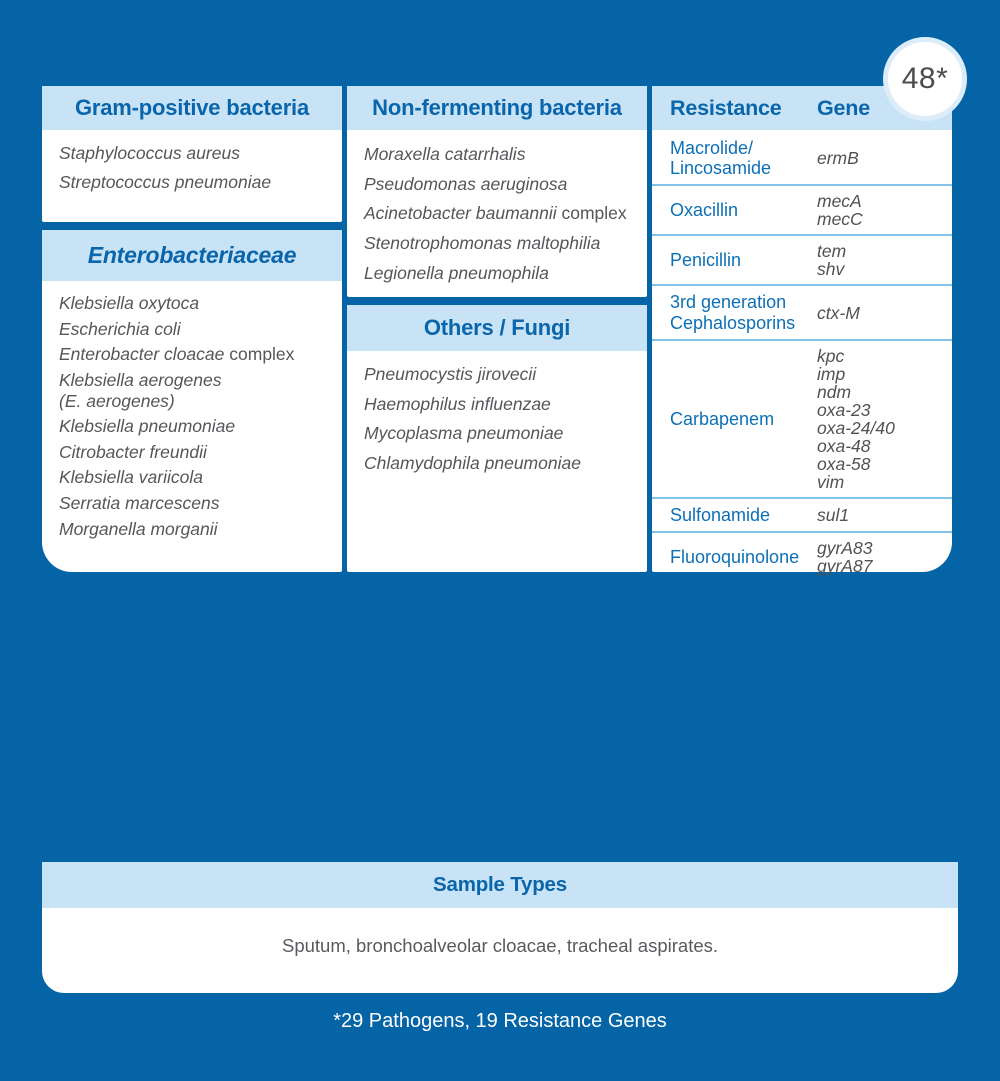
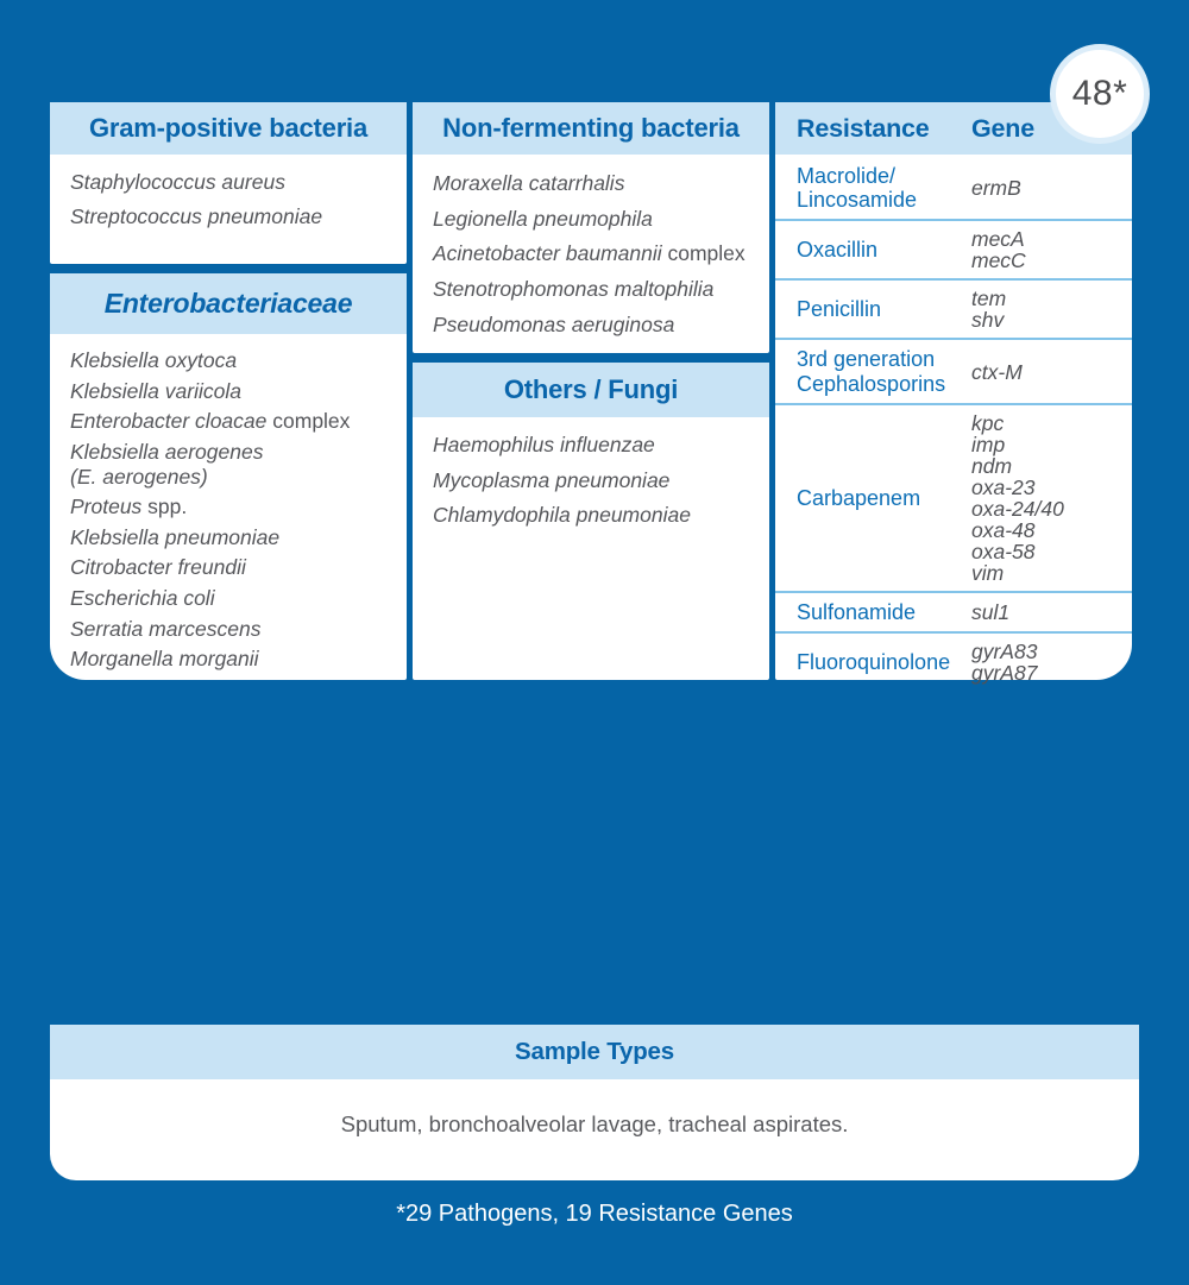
  48*
  Gram-positive bacteria
  Staphylococcus aureus
  Streptococcus pneumoniae
  Enterobacteriaceae
  Klebsiella oxytoca
- Escherichia coli
+ Klebsiella variicola
  Enterobacter cloacae complex
  Klebsiella aerogenes
  (E. aerogenes)
+ Proteus spp.
  Klebsiella pneumoniae
  Citrobacter freundii
- Klebsiella variicola
+ Escherichia coli
  Serratia marcescens
  Morganella morganii
  Non-fermenting bacteria
  Moraxella catarrhalis
- Pseudomonas aeruginosa
+ Legionella pneumophila
  Acinetobacter baumannii complex
  Stenotrophomonas maltophilia
- Legionella pneumophila
+ Pseudomonas aeruginosa
  Others / Fungi
- Pneumocystis jirovecii
  Haemophilus influenzae
  Mycoplasma pneumoniae
  Chlamydophila pneumoniae
  Resistance
  Gene
  Macrolide/
  Lincosamide
  ermB
  Oxacillin
  mecA
  mecC
  Penicillin
  tem
  shv
  3rd generation
  Cephalosporins
  ctx-M
  Carbapenem
  kpc
  imp
  ndm
  oxa-23
  oxa-24/40
  oxa-48
  oxa-58
  vim
  Sulfonamide
  sul1
  Fluoroquinolone
  gyrA83
  gyrA87
  Sample Types
- Sputum, bronchoalveolar cloacae, tracheal aspirates.
+ Sputum, bronchoalveolar lavage, tracheal aspirates.
  *29 Pathogens, 19 Resistance Genes
